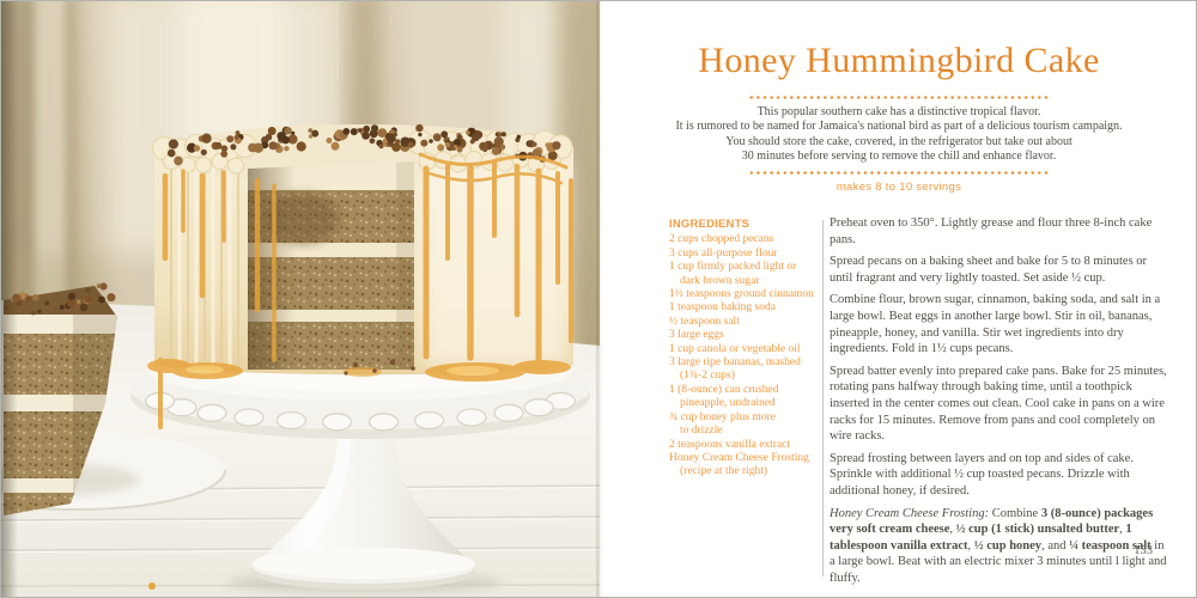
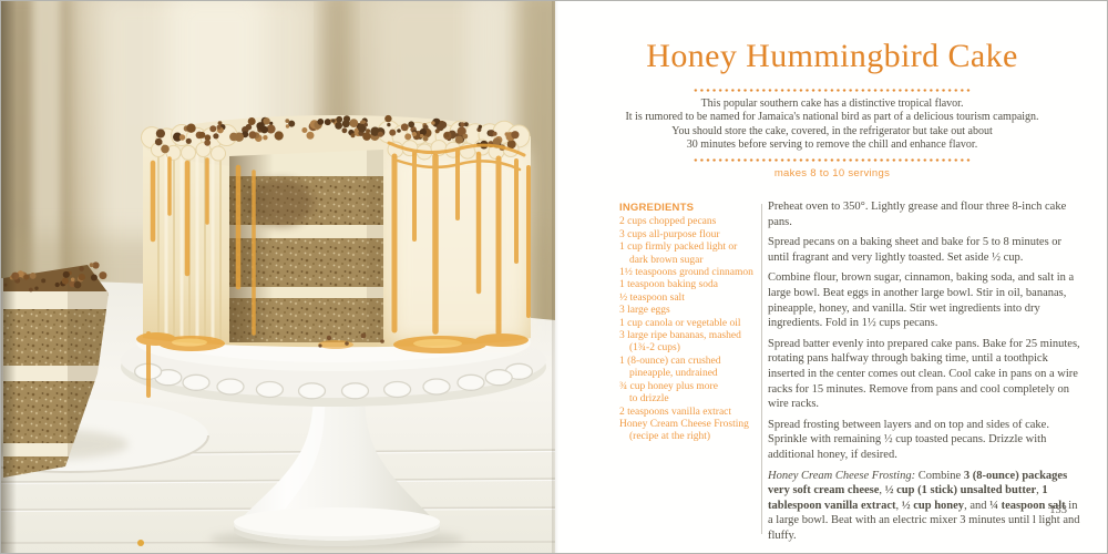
  Honey Hummingbird Cake
  This popular southern cake has a distinctive tropical flavor.
  It is rumored to be named for Jamaica's national bird as part of a delicious tourism campaign.
  You should store the cake, covered, in the refrigerator but take out about
  30 minutes before serving to remove the chill and enhance flavor.
  makes 8 to 10 servings
  INGREDIENTS
  2 cups chopped pecans
  3 cups all-purpose flour
  1 cup firmly packed light or
  dark brown sugar
  1½ teaspoons ground cinnamon
  1 teaspoon baking soda
  ½ teaspoon salt
  3 large eggs
  1 cup canola or vegetable oil
  3 large ripe bananas, mashed
  (1¾-2 cups)
  1 (8-ounce) can crushed
  pineapple, undrained
  ¾ cup honey plus more
  to drizzle
  2 teaspoons vanilla extract
  Honey Cream Cheese Frosting
  (recipe at the right)
  Preheat oven to 350°. Lightly grease and flour three 8-inch cake pans.
  Spread pecans on a baking sheet and bake for 5 to 8 minutes or until fragrant and very lightly toasted. Set aside ½ cup.
  Combine flour, brown sugar, cinnamon, baking soda, and salt in a large bowl. Beat eggs in another large bowl. Stir in oil, bananas, pineapple, honey, and vanilla. Stir wet ingredients into dry ingredients. Fold in 1½ cups pecans.
  Spread batter evenly into prepared cake pans. Bake for 25 minutes, rotating pans halfway through baking time, until a toothpick inserted in the center comes out clean. Cool cake in pans on a wire racks for 15 minutes. Remove from pans and cool completely on wire racks.
- Spread frosting between layers and on top and sides of cake. Sprinkle with additional ½ cup toasted pecans. Drizzle with additional honey, if desired.
+ Spread frosting between layers and on top and sides of cake. Sprinkle with remaining ½ cup toasted pecans. Drizzle with additional honey, if desired.
  Honey Cream Cheese Frosting: Combine 3 (8-ounce) packages very soft cream cheese, ½ cup (1 stick) unsalted butter, 1 tablespoon vanilla extract, ½ cup honey, and ¼ teaspoon salt in a large bowl. Beat with an electric mixer 3 minutes until l light and fluffy.
  133
